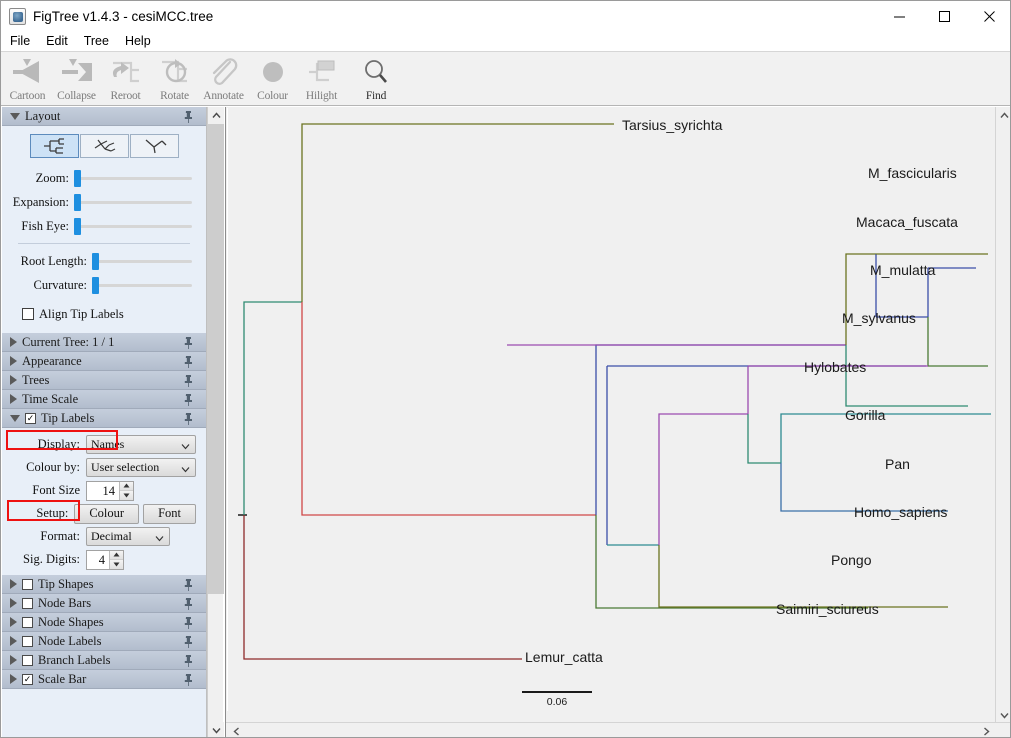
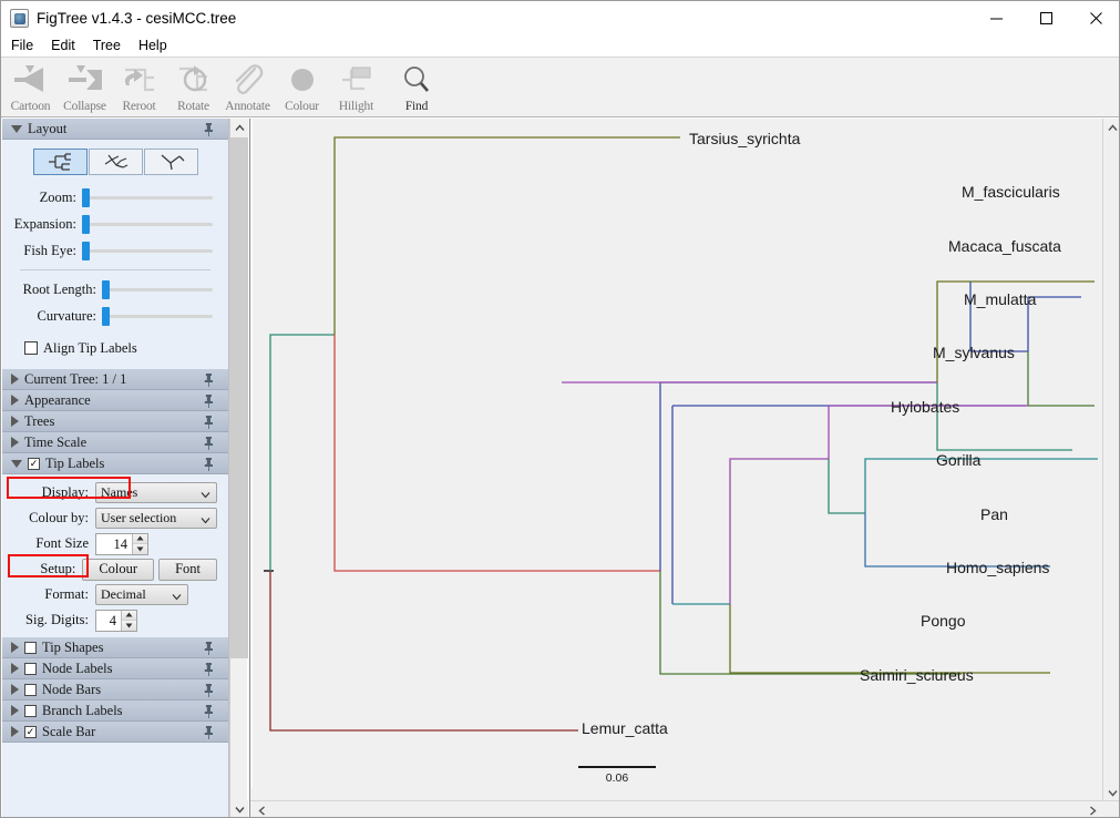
  FigTree v1.4.3 - cesiMCC.tree
  File
  Edit
  Tree
  Help
  Cartoon
  Collapse
  Reroot
  Rotate
  Annotate
  Colour
  Hilight
  Find
  Layout
  Zoom:
  Expansion:
  Fish Eye:
  Root Length:
  Curvature:
  Align Tip Labels
  Current Tree: 1 / 1
  Appearance
  Trees
  Time Scale
  ✓
  Tip Labels
  Display:
  Names
  Colour by:
  User selection
  Font Size
  14
  Setup:
  Colour
  Font
  Format:
  Decimal
  Sig. Digits:
  4
  Tip Shapes
- Node Bars
+ Node Labels
- Node Shapes
- Node Labels
+ Node Bars
  Branch Labels
  ✓
  Scale Bar
  Tarsius_syrichta
  M_fascicularis
  Macaca_fuscata
  M_mulatta
  M_sylvanus
  Hylobates
  Gorilla
  Pan
  Homo_sapiens
  Pongo
  Saimiri_sciureus
  Lemur_catta
  0.06
